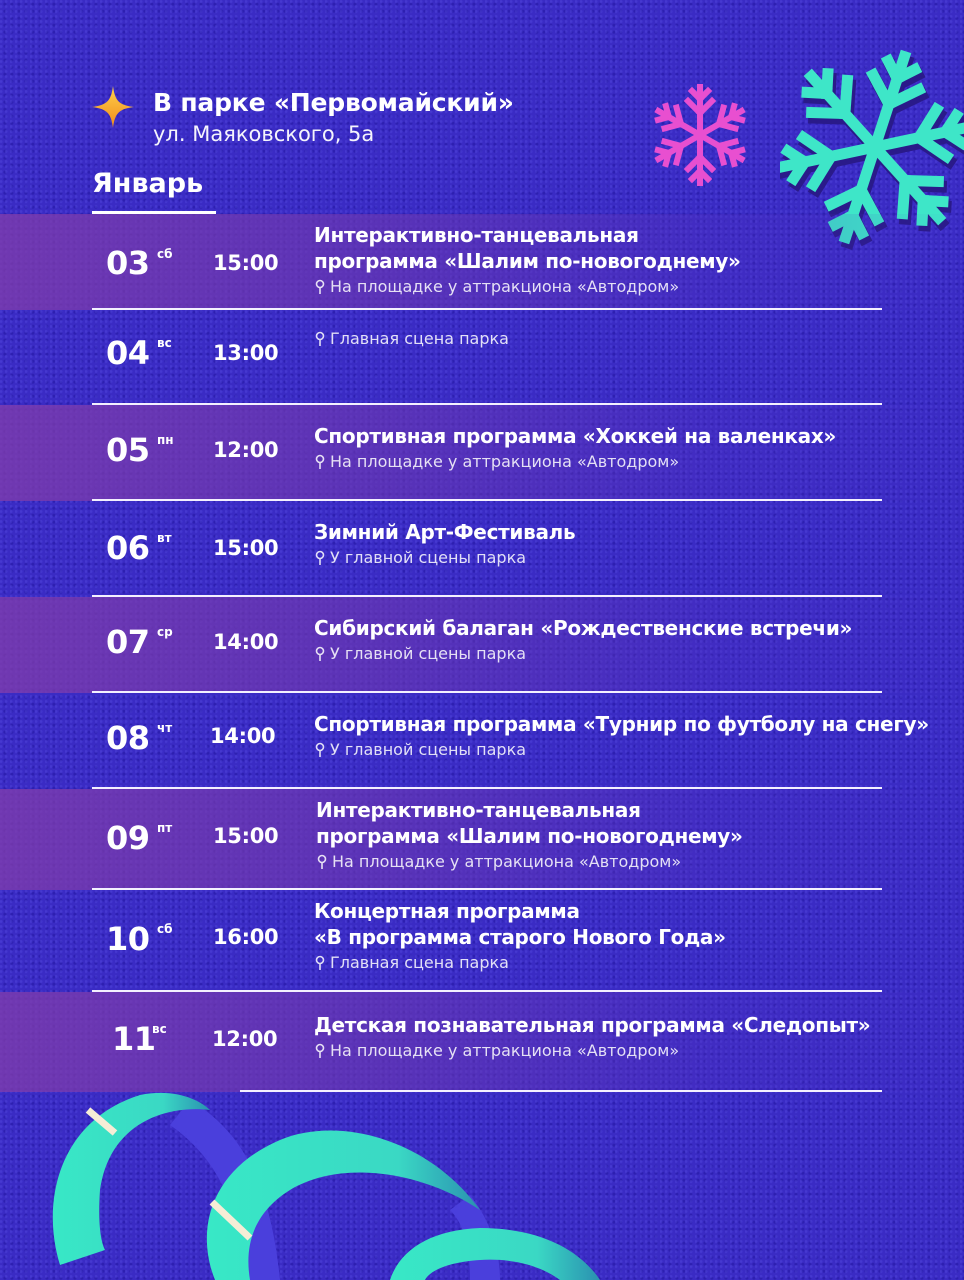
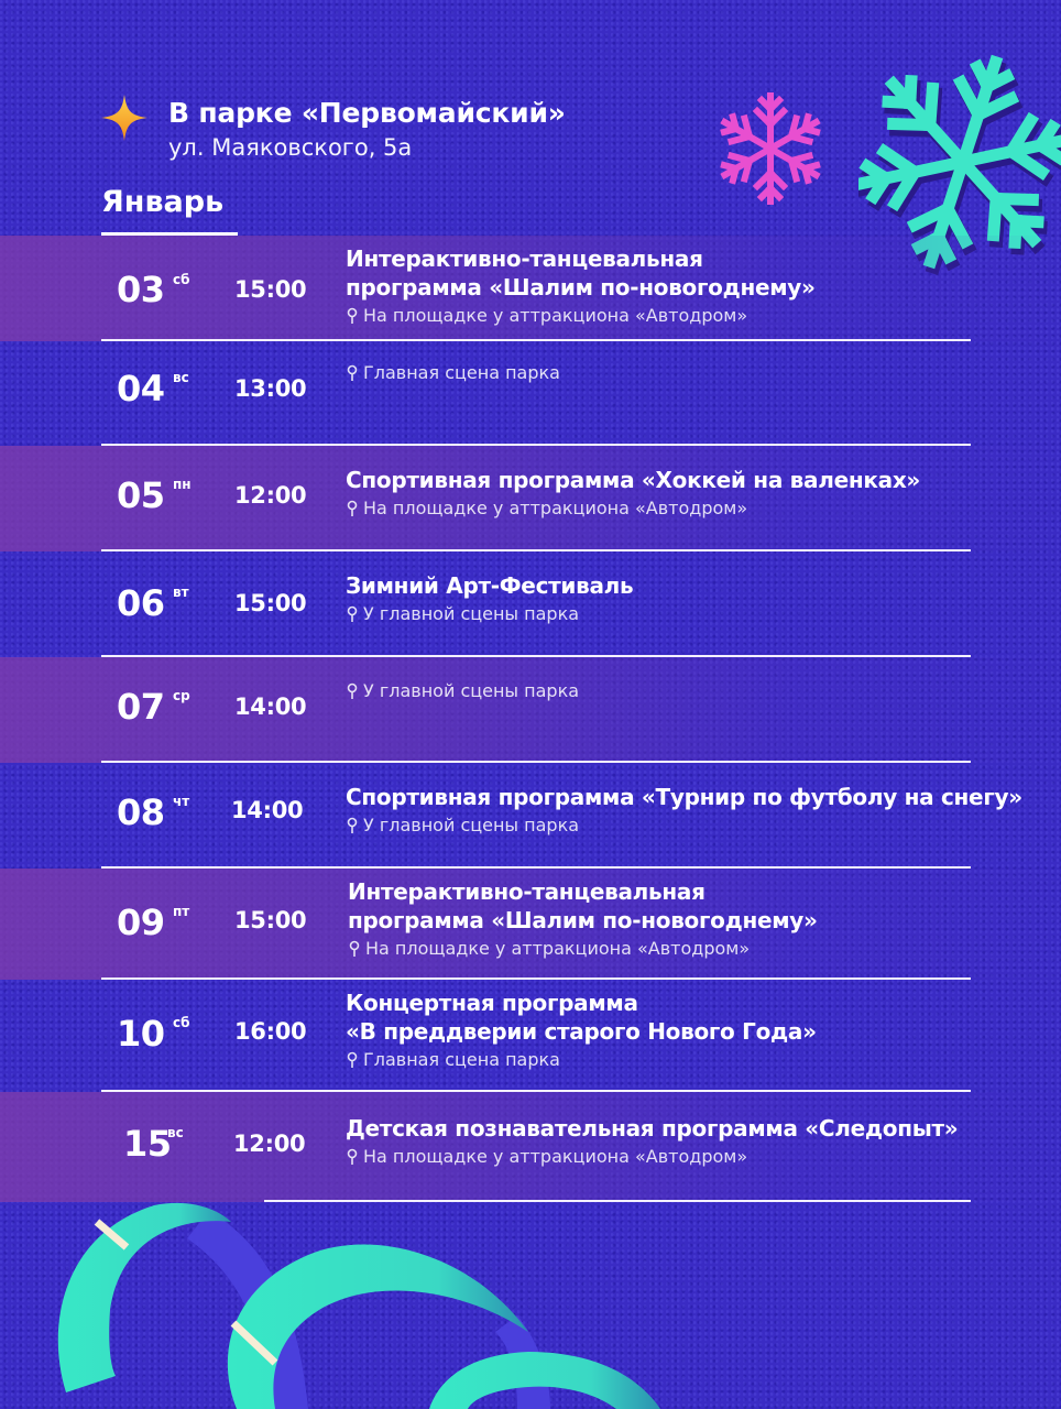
  В парке «Первомайский»
  ул. Маяковского, 5а
  Январь
  03
  сб
  15:00
  Интерактивно-танцевальная
  программа «Шалим по-новогоднему»
  На площадке у аттракциона «Автодром»
  04
  вс
  13:00
  Главная сцена парка
  05
  пн
  12:00
  Спортивная программа «Хоккей на валенках»
  На площадке у аттракциона «Автодром»
  06
  вт
  15:00
  Зимний Арт-Фестиваль
  У главной сцены парка
  07
  ср
  14:00
- Сибирский балаган «Рождественские встречи»
  У главной сцены парка
  08
  чт
  14:00
  Спортивная программа «Турнир по футболу на снегу»
  У главной сцены парка
  09
  пт
  15:00
  Интерактивно-танцевальная
  программа «Шалим по-новогоднему»
  На площадке у аттракциона «Автодром»
  10
  сб
  16:00
  Концертная программа
- «В программа старого Нового Года»
+ «В преддверии старого Нового Года»
  Главная сцена парка
- 11
+ 15
  вс
  12:00
  Детская познавательная программа «Следопыт»
  На площадке у аттракциона «Автодром»
